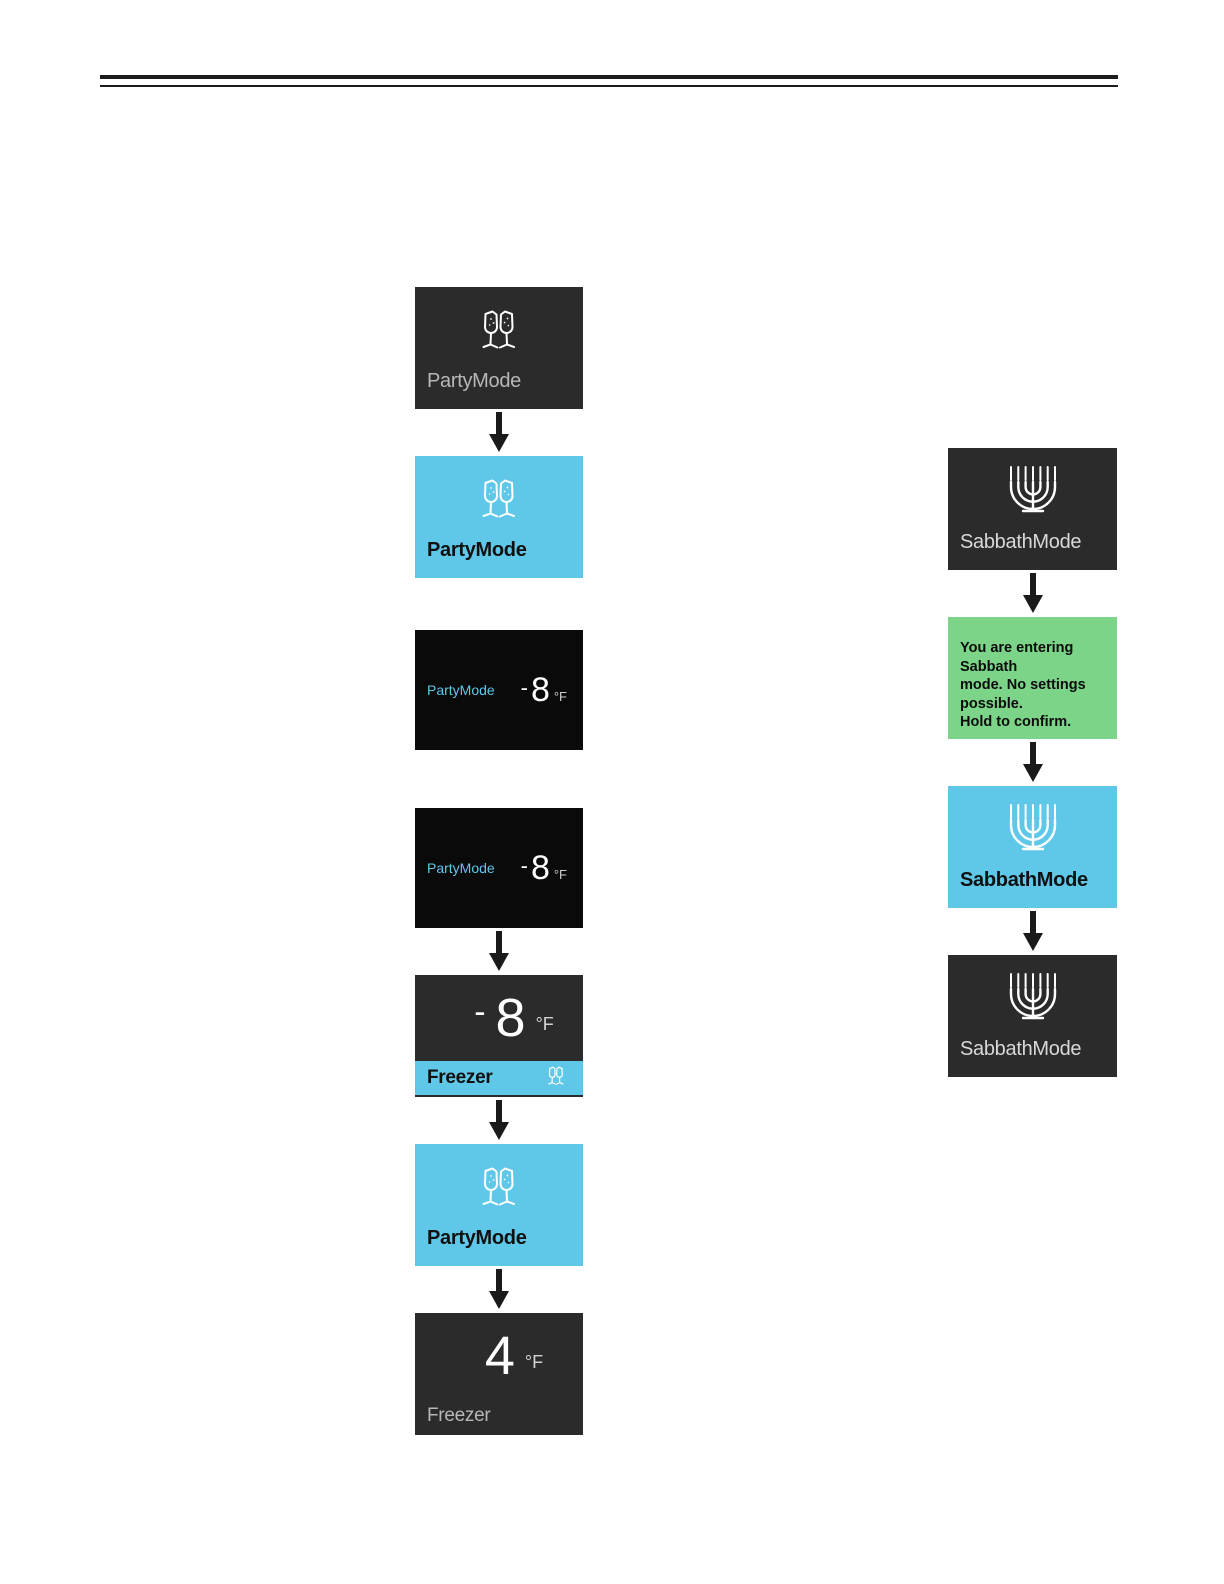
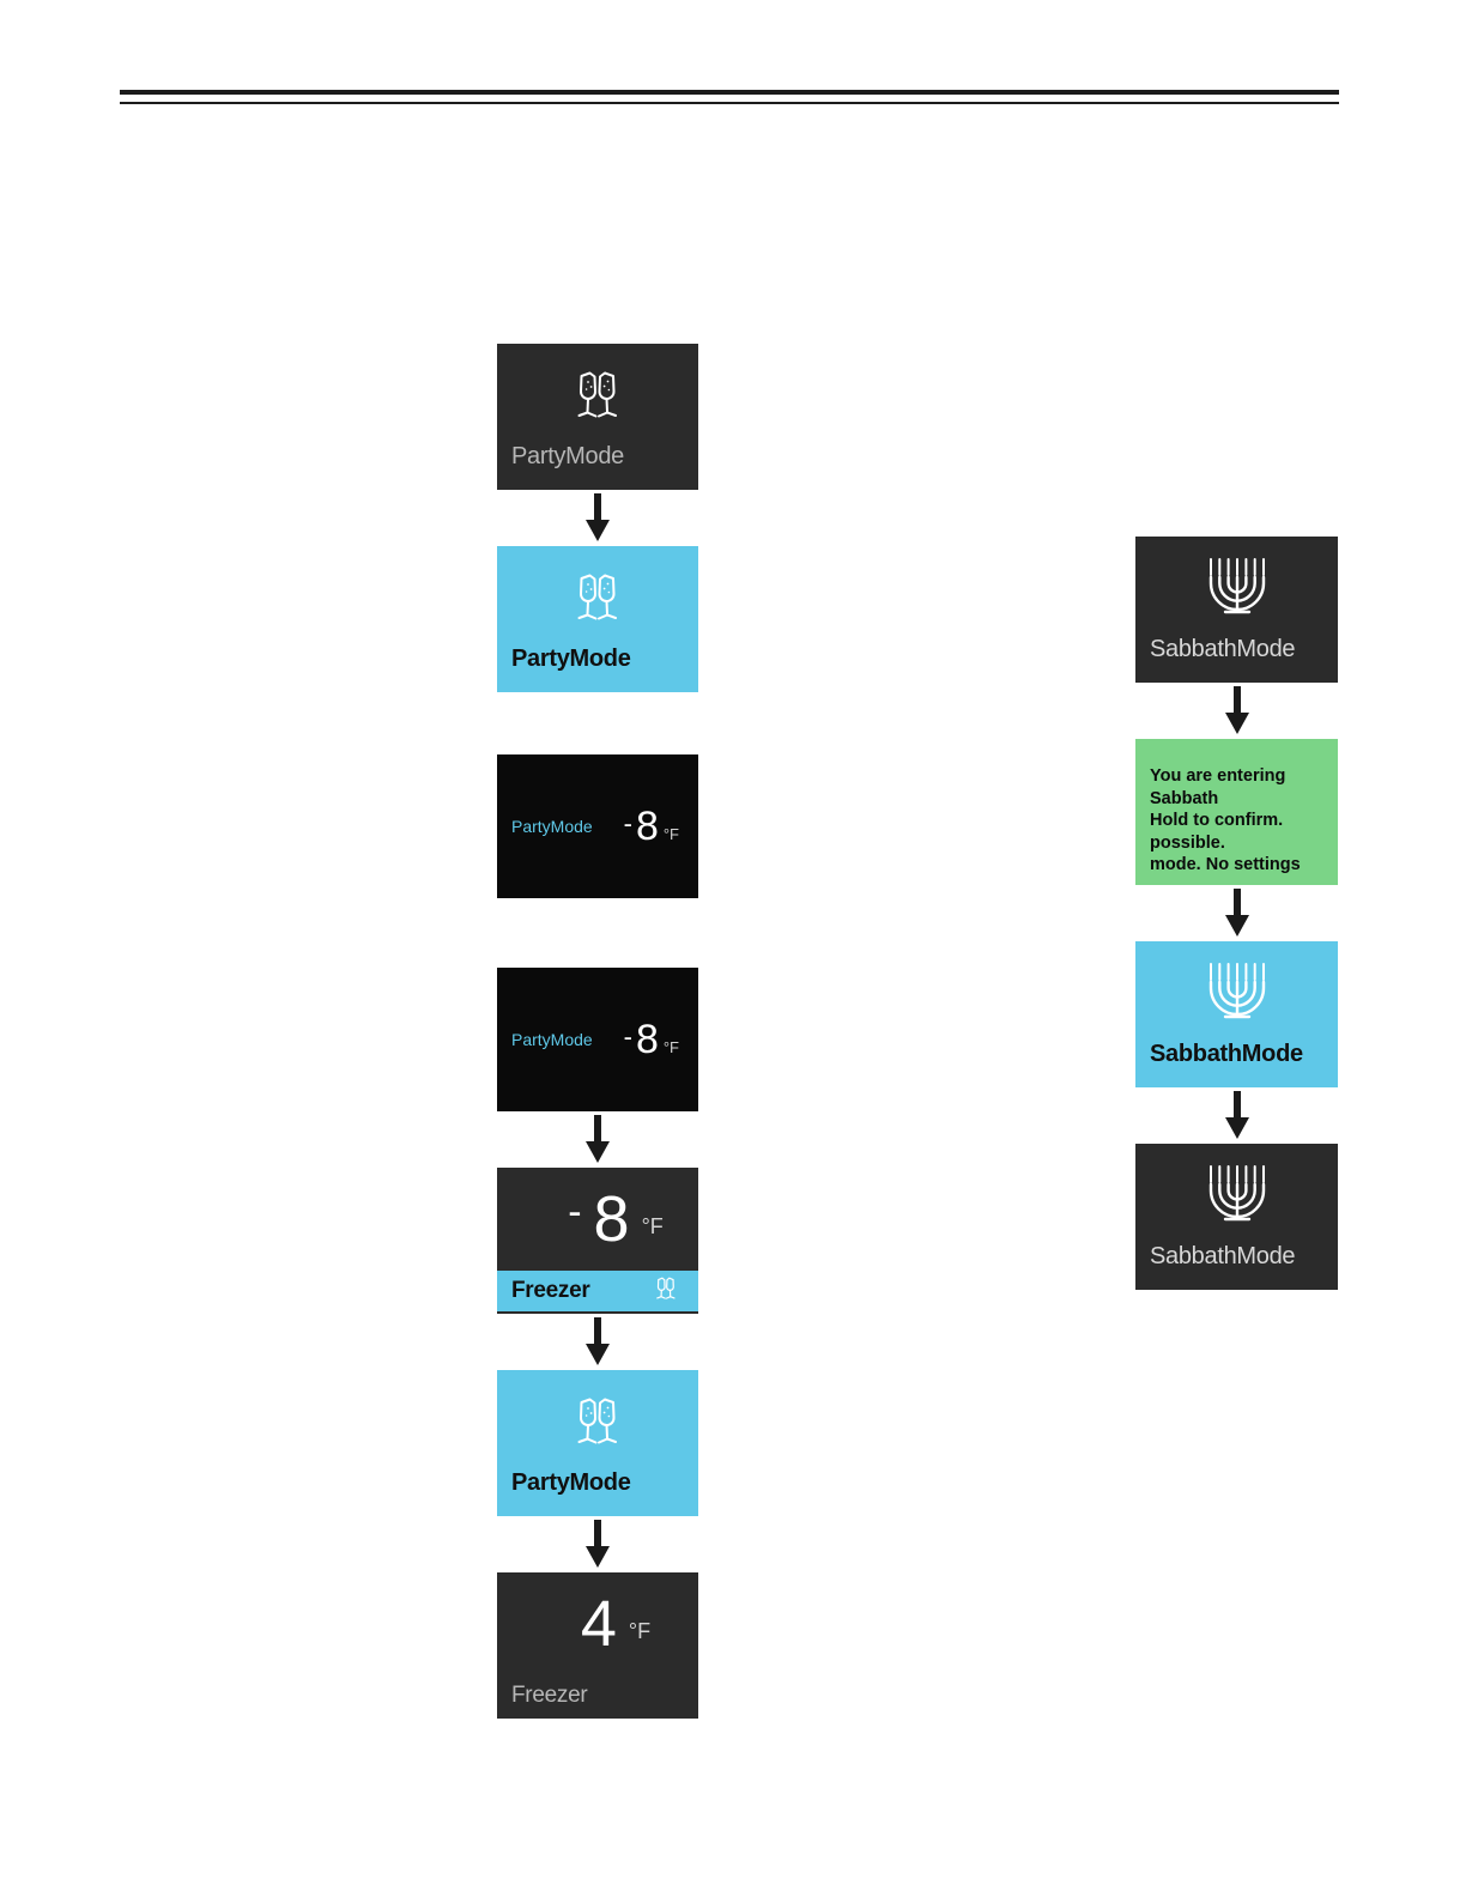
  PartyMode
  PartyMode
  PartyMode
  -
  8
  °F
  PartyMode
  -
  8
  °F
  -
  8
  °F
  Freezer
  PartyMode
  4
  °F
  Freezer
  SabbathMode
  You are entering Sabbath
- mode. No settings
+ Hold to confirm.
  possible.
- Hold to confirm.
+ mode. No settings
  SabbathMode
  SabbathMode
